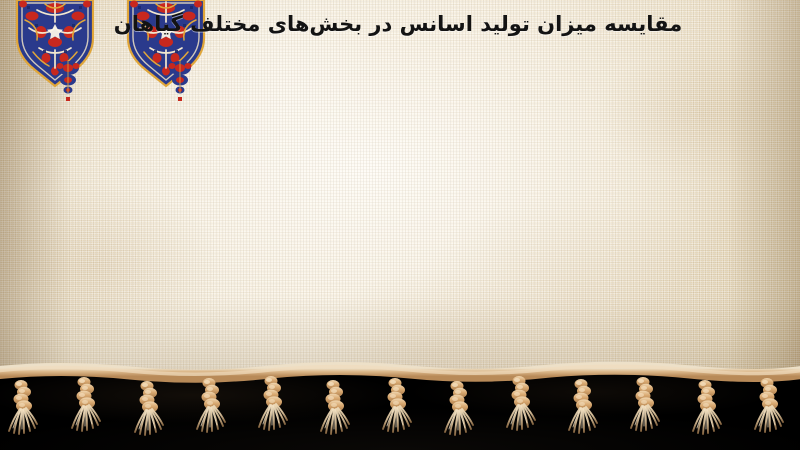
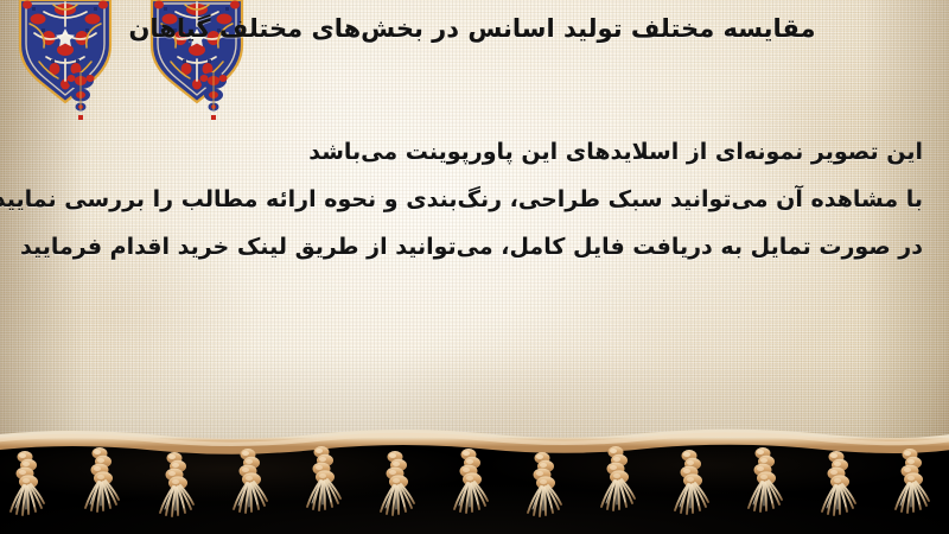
- مقایسه میزان تولید اسانس در بخش‌های مختلف گیاهان
+ مقایسه مختلف تولید اسانس در بخش‌های مختلف گیاهان
+ این تصویر نمونه‌ای از اسلایدهای این پاورپوینت می‌باشد
+ با مشاهده آن می‌توانید سبک طراحی، رنگ‌بندی و نحوه ارائه مطالب را بررسی نمایید
+ در صورت تمایل به دریافت فایل کامل، می‌توانید از طریق لینک خرید اقدام فرمایید
